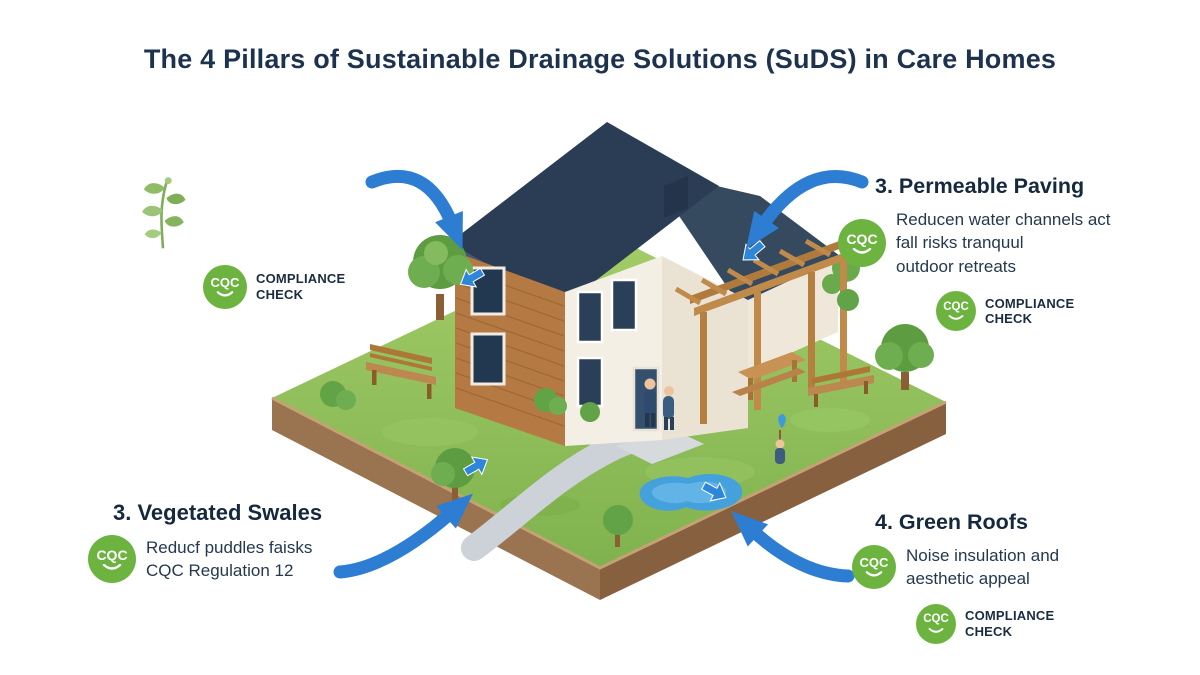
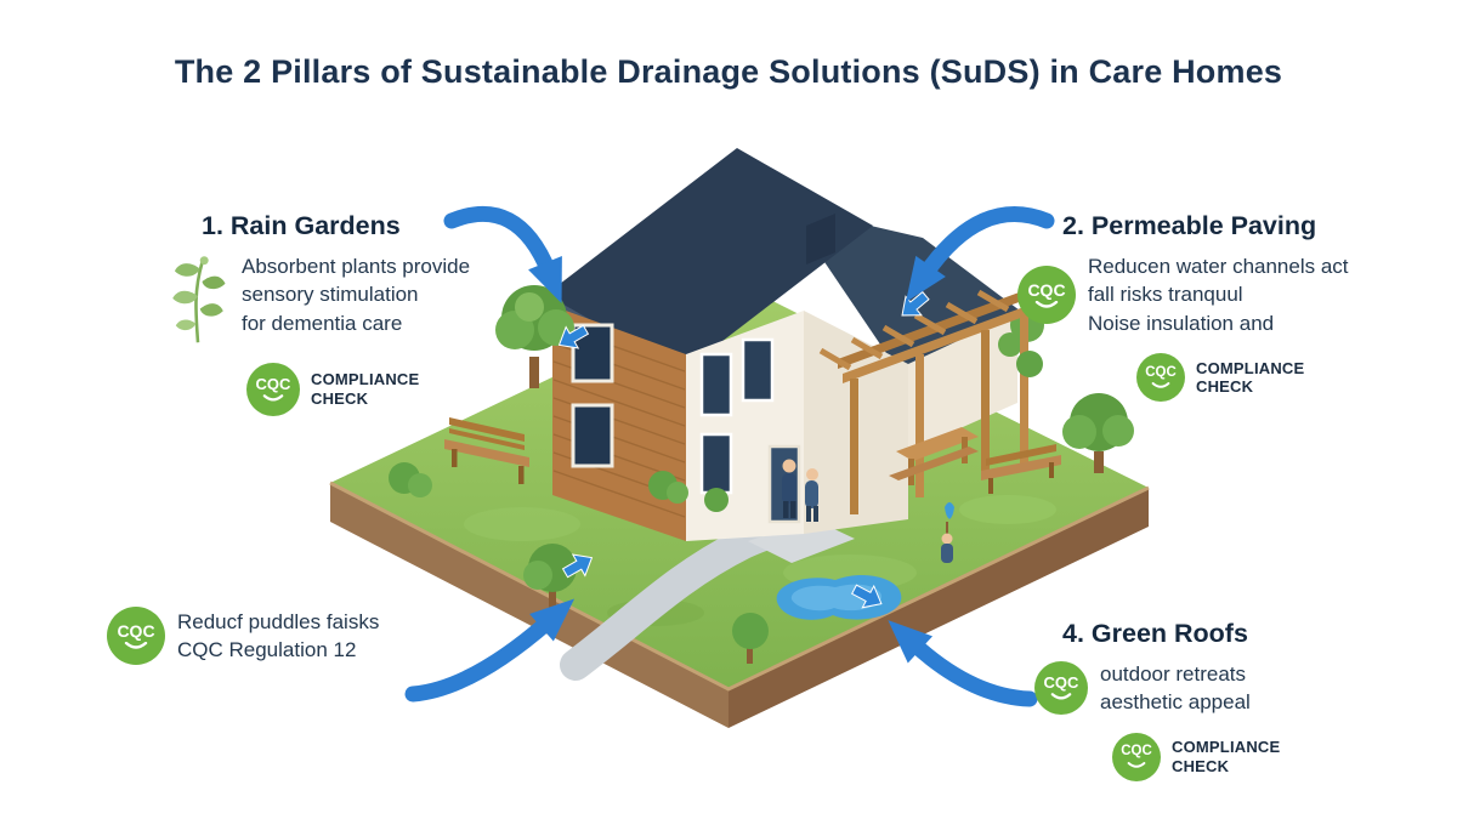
- The 4 Pillars of Sustainable Drainage Solutions (SuDS) in Care Homes
+ The 2 Pillars of Sustainable Drainage Solutions (SuDS) in Care Homes
+ 1. Rain Gardens
+ Absorbent plants provide
+ sensory stimulation
+ for dementia care
  CQC
  COMPLIANCE
  CHECK
- 3. Permeable Paving
+ 2. Permeable Paving
  CQC
  Reducen water channels act
  fall risks tranquul
- outdoor retreats
+ Noise insulation and
  CQC
  COMPLIANCE
  CHECK
- 3. Vegetated Swales
  CQC
  Reducf puddles faisks
  CQC Regulation 12
  4. Green Roofs
  CQC
- Noise insulation and
+ outdoor retreats
  aesthetic appeal
  CQC
  COMPLIANCE
  CHECK
